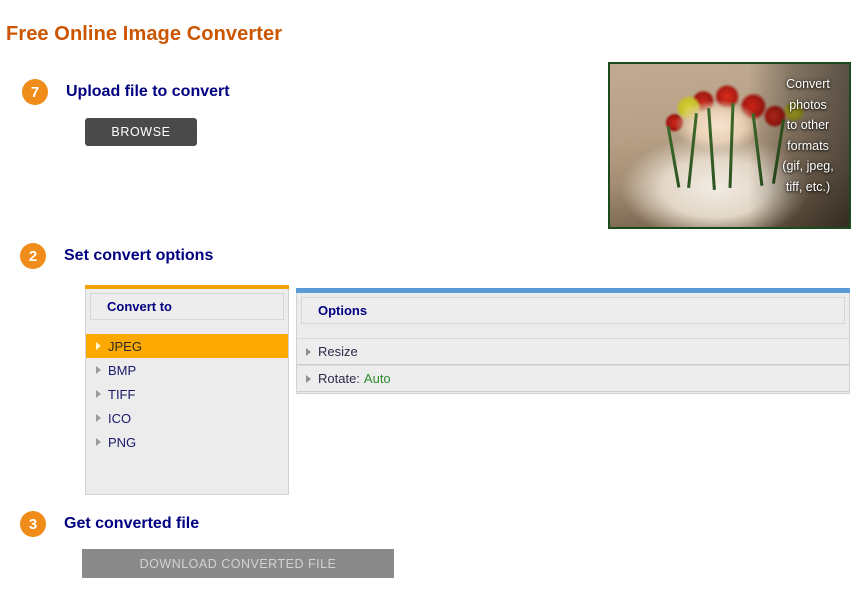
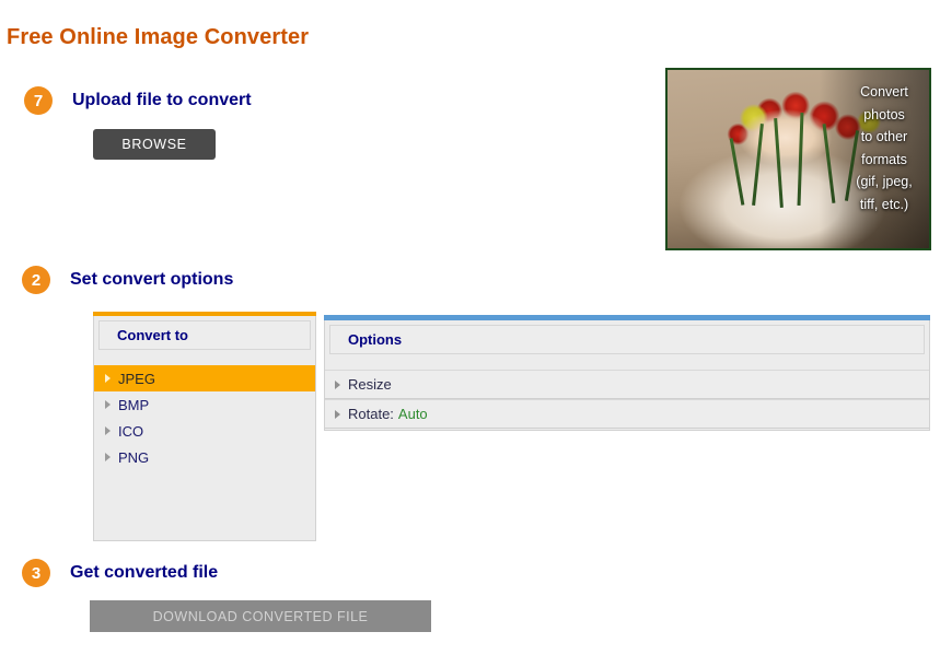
  Free Online Image Converter
  7
  Upload file to convert
  BROWSE
  Convert
  photos
  to other
  formats
  (gif, jpeg,
  tiff, etc.)
  2
  Set convert options
  Convert to
  JPEG
  BMP
- TIFF
  ICO
  PNG
  Options
  Resize
  Rotate:
  Auto
  3
  Get converted file
  DOWNLOAD CONVERTED FILE
